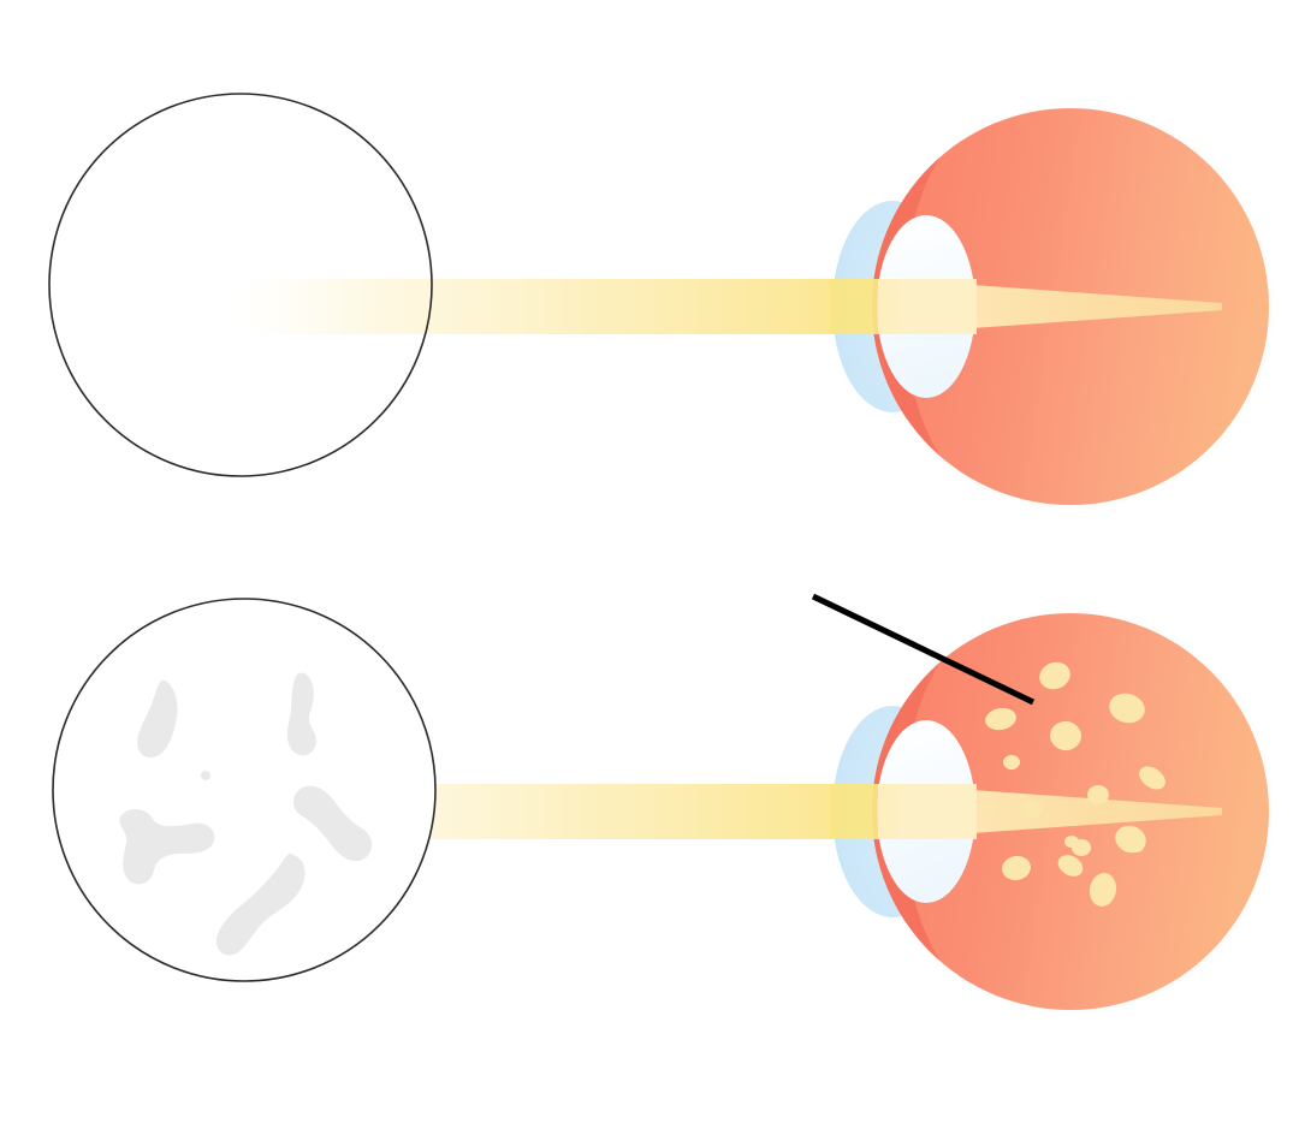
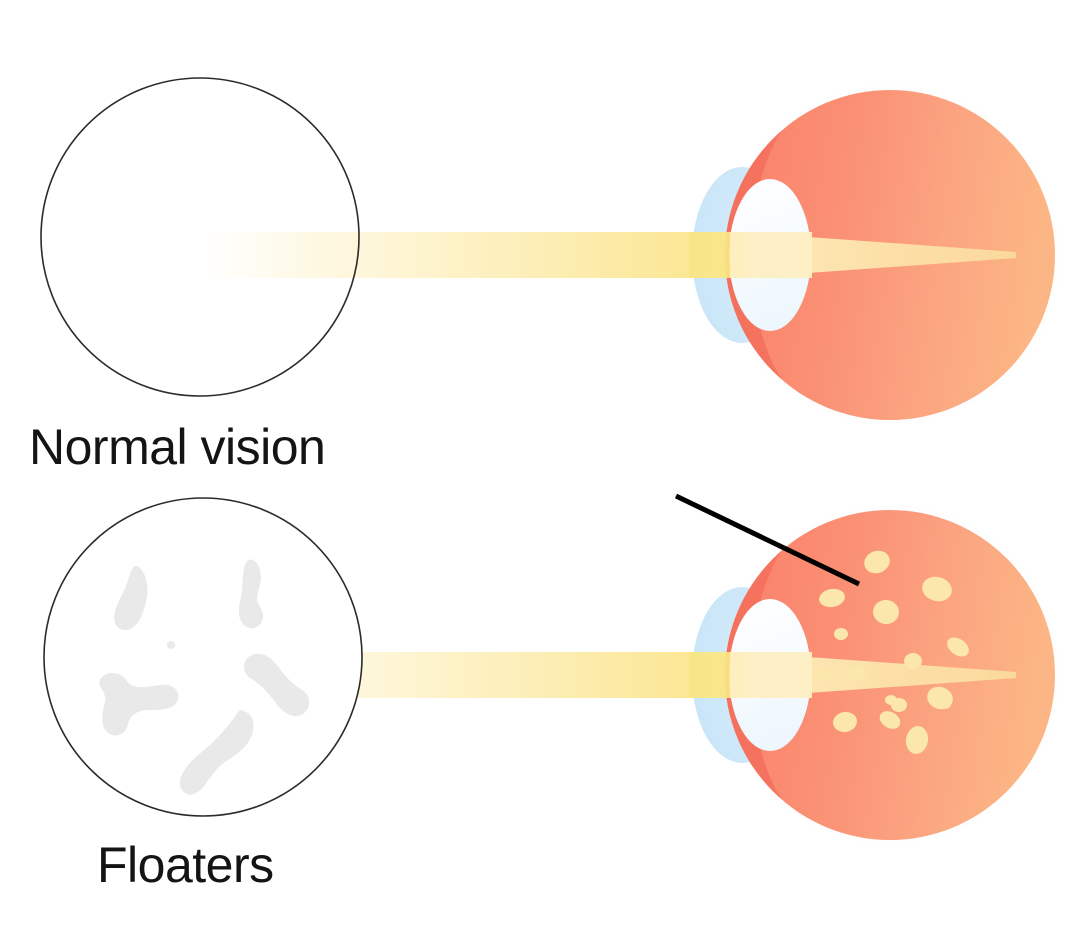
+ Normal vision
+ Floaters
